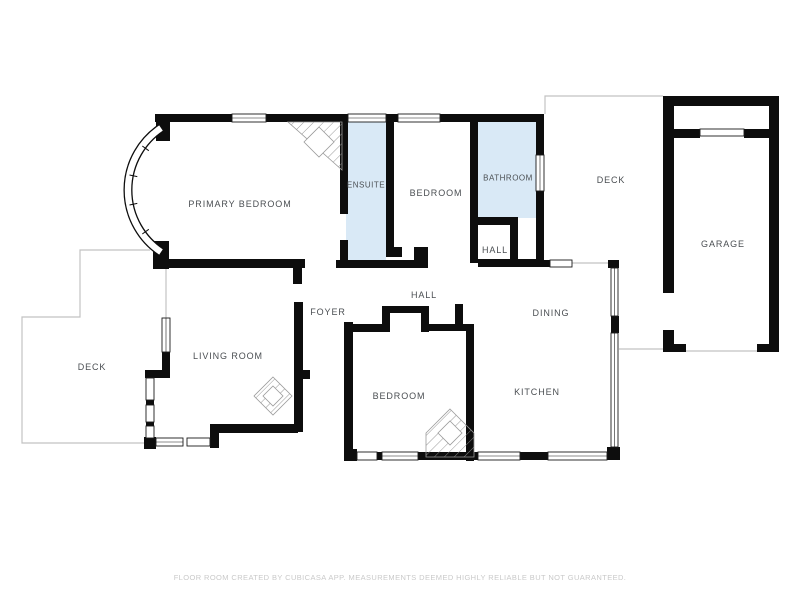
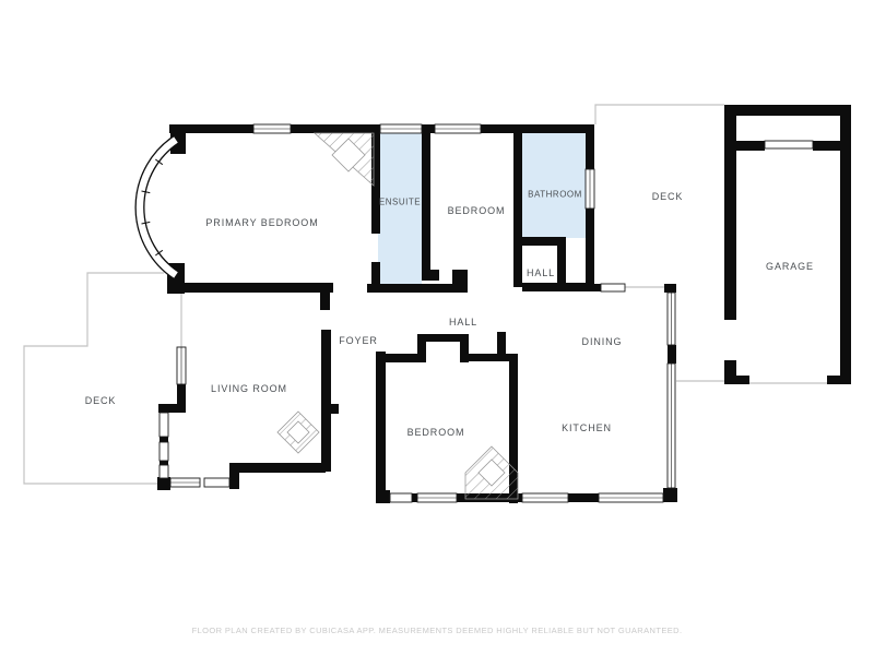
  PRIMARY BEDROOM
  ENSUITE
  BEDROOM
  BATHROOM
  HALL
  DECK
  GARAGE
  HALL
  FOYER
  DINING
  LIVING ROOM
  DECK
  KITCHEN
  BEDROOM
- FLOOR ROOM CREATED BY CUBICASA APP. MEASUREMENTS DEEMED HIGHLY RELIABLE BUT NOT GUARANTEED.
+ FLOOR PLAN CREATED BY CUBICASA APP. MEASUREMENTS DEEMED HIGHLY RELIABLE BUT NOT GUARANTEED.
